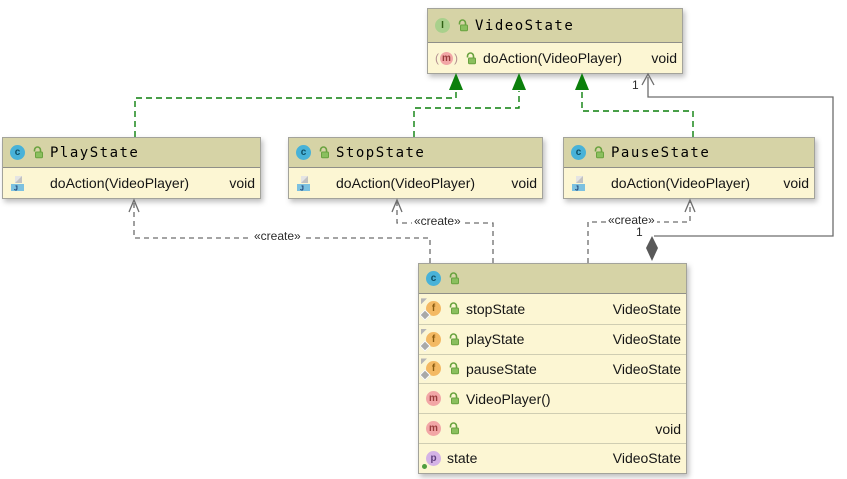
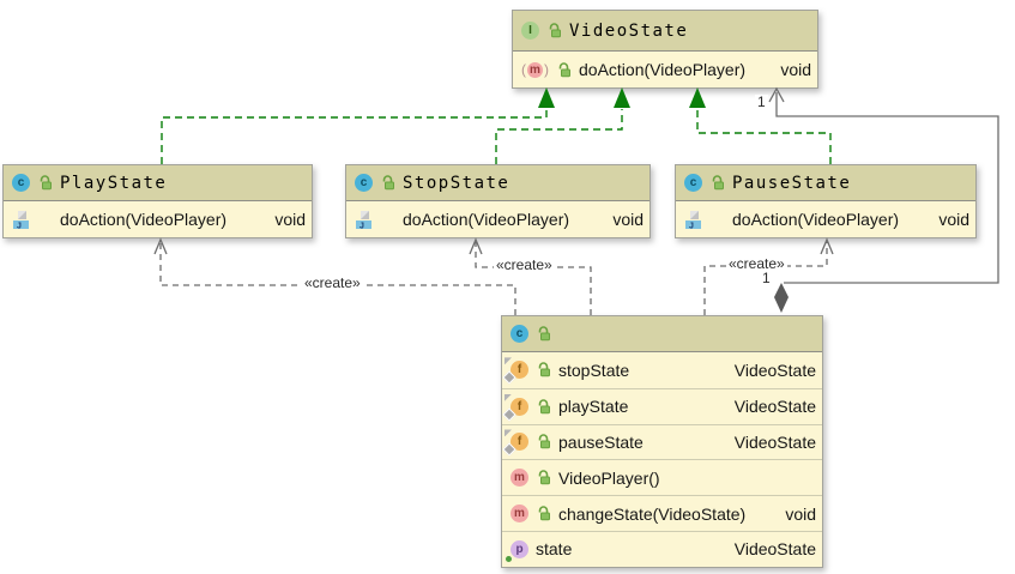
  «create»
  «create»
  «create»
  1
  1
  I
  VideoState
  m
  doAction(VideoPlayer)
  void
  c
  PlayState
  doAction(VideoPlayer)
  void
  c
  StopState
  doAction(VideoPlayer)
  void
  c
  PauseState
  doAction(VideoPlayer)
  void
  c
  f
  stopState
  VideoState
  f
  playState
  VideoState
  f
  pauseState
  VideoState
  m
  VideoPlayer()
  m
+ changeState(VideoState)
  void
  p
  state
  VideoState
